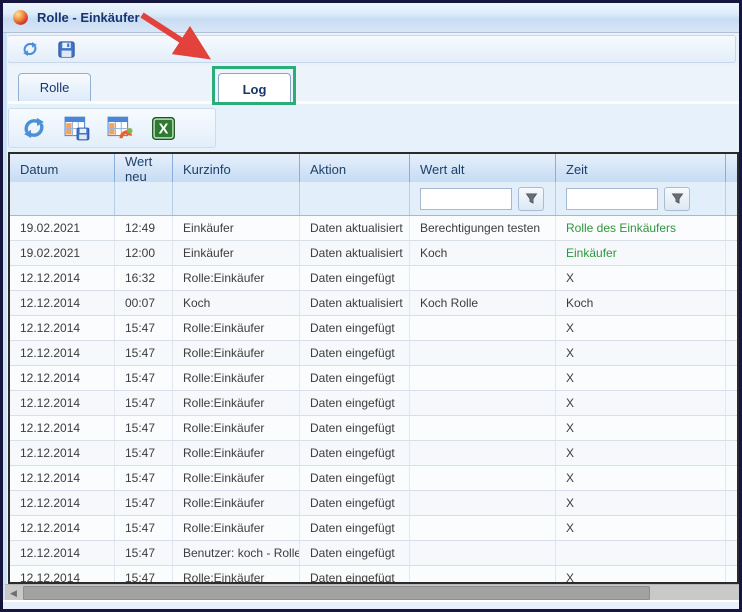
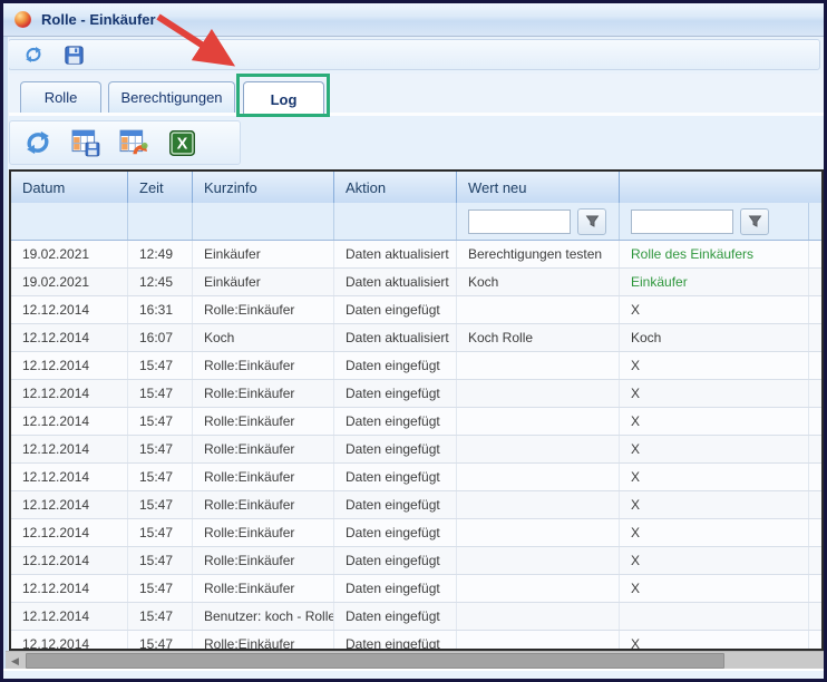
  Rolle - Einkäufer
  Rolle
+ Berechtigungen
  Log
  X
  Datum
- Wert neu
+ Zeit
  Kurzinfo
  Aktion
- Wert alt
- Zeit
+ Wert neu
  19.02.2021
  12:49
  Einkäufer
  Daten aktualisiert
  Berechtigungen testen
  Rolle des Einkäufers
  19.02.2021
- 12:00
+ 12:45
  Einkäufer
  Daten aktualisiert
  Koch
  Einkäufer
  12.12.2014
- 16:32
+ 16:31
  Rolle:Einkäufer
  Daten eingefügt
  X
  12.12.2014
- 00:07
+ 16:07
  Koch
  Daten aktualisiert
  Koch Rolle
  Koch
  12.12.2014
  15:47
  Rolle:Einkäufer
  Daten eingefügt
  X
  12.12.2014
  15:47
  Rolle:Einkäufer
  Daten eingefügt
  X
  12.12.2014
  15:47
  Rolle:Einkäufer
  Daten eingefügt
  X
  12.12.2014
  15:47
  Rolle:Einkäufer
  Daten eingefügt
  X
  12.12.2014
  15:47
  Rolle:Einkäufer
  Daten eingefügt
  X
  12.12.2014
  15:47
  Rolle:Einkäufer
  Daten eingefügt
  X
  12.12.2014
  15:47
  Rolle:Einkäufer
  Daten eingefügt
  X
  12.12.2014
  15:47
  Rolle:Einkäufer
  Daten eingefügt
  X
  12.12.2014
  15:47
  Rolle:Einkäufer
  Daten eingefügt
  X
  12.12.2014
  15:47
  Benutzer: koch - Rolle
  Daten eingefügt
  12.12.2014
  15:47
  Rolle:Einkäufer
  Daten eingefügt
  X
  ◀
